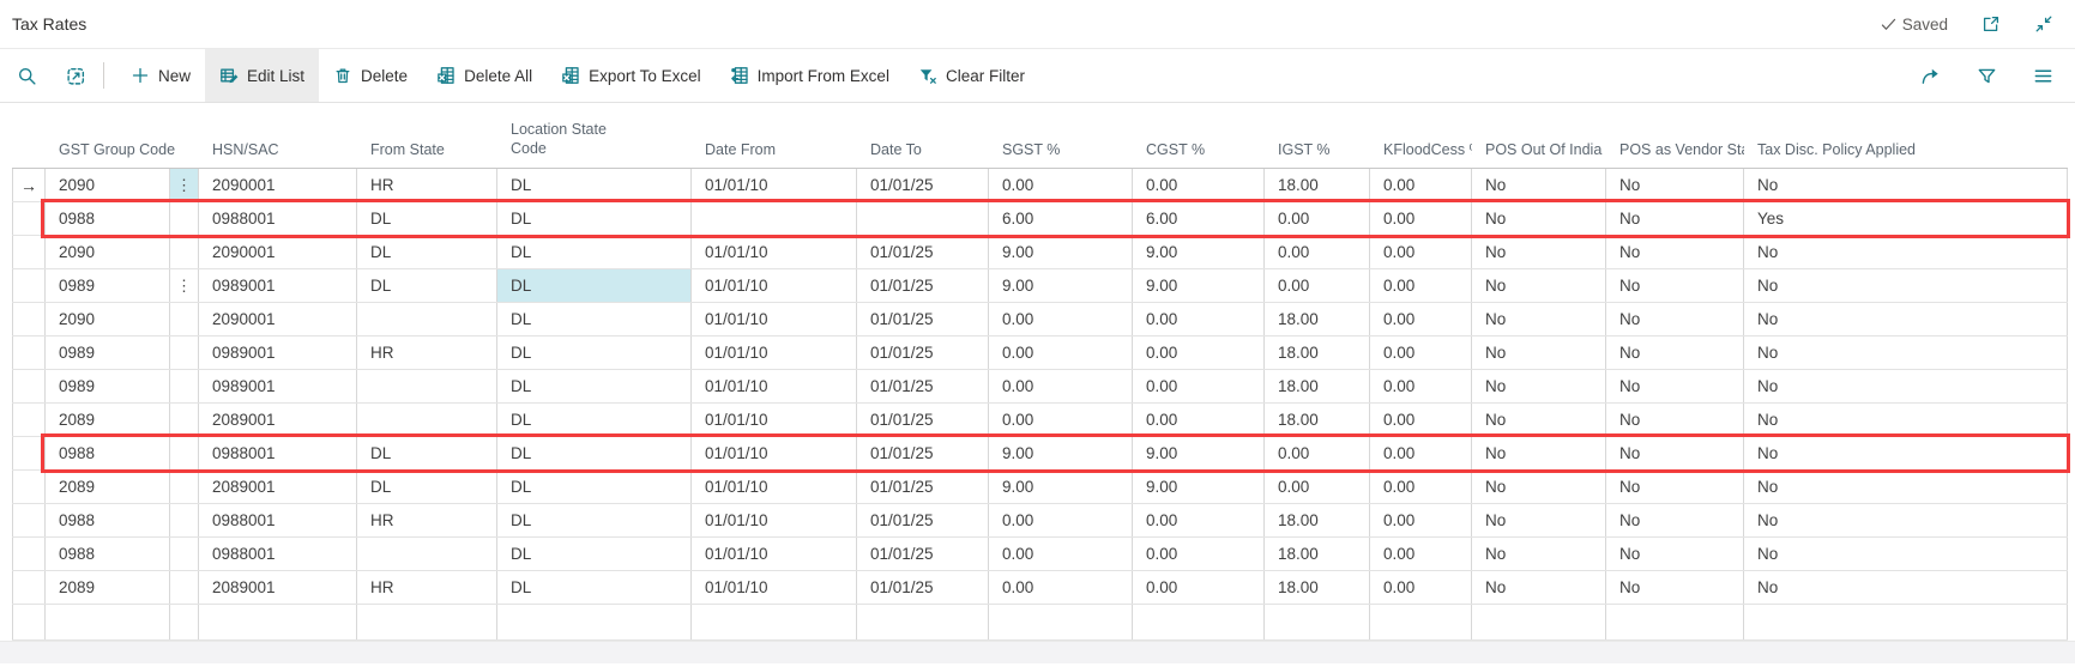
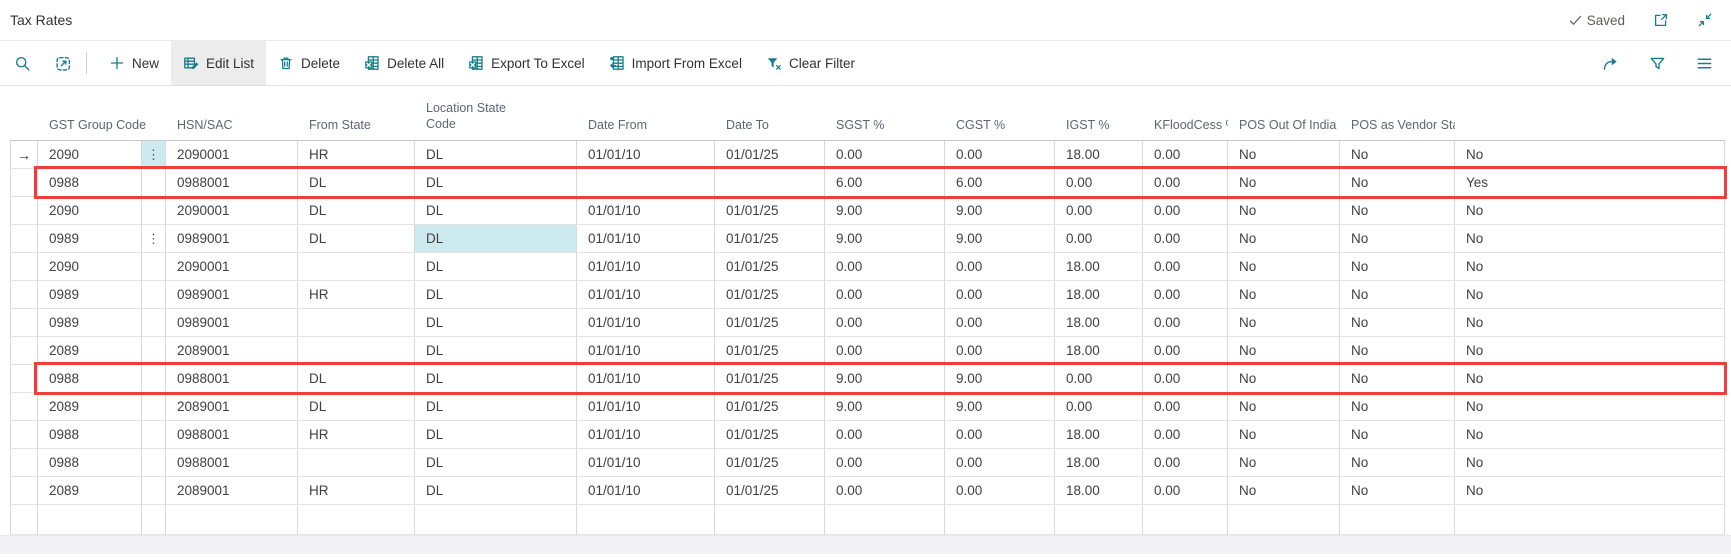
  Tax Rates
  Saved
  New
  Edit List
  Delete
  Delete All
  Export To Excel
  Import From Excel
  Clear Filter
  GST Group Code
  HSN/SAC
  From State
  Location State Code
  Date From
  Date To
  SGST %
  CGST %
  IGST %
  KFloodCess
  POS Out Of India
  POS as Vendor St
- Tax Disc. Policy Applied
  →
  2090
  ⋮
  2090001
  HR
  DL
  01/01/10
  01/01/25
  0.00
  0.00
  18.00
  0.00
  No
  No
  No
  0988
  0988001
  DL
  DL
  6.00
  6.00
  0.00
  0.00
  No
  No
  Yes
  2090
  2090001
  DL
  DL
  01/01/10
  01/01/25
  9.00
  9.00
  0.00
  0.00
  No
  No
  No
  0989
  ⋮
  0989001
  DL
  DL
  01/01/10
  01/01/25
  9.00
  9.00
  0.00
  0.00
  No
  No
  No
  2090
  2090001
  DL
  01/01/10
  01/01/25
  0.00
  0.00
  18.00
  0.00
  No
  No
  No
  0989
  0989001
  HR
  DL
  01/01/10
  01/01/25
  0.00
  0.00
  18.00
  0.00
  No
  No
  No
  0989
  0989001
  DL
  01/01/10
  01/01/25
  0.00
  0.00
  18.00
  0.00
  No
  No
  No
  2089
  2089001
  DL
  01/01/10
  01/01/25
  0.00
  0.00
  18.00
  0.00
  No
  No
  No
  0988
  0988001
  DL
  DL
  01/01/10
  01/01/25
  9.00
  9.00
  0.00
  0.00
  No
  No
  No
  2089
  2089001
  DL
  DL
  01/01/10
  01/01/25
  9.00
  9.00
  0.00
  0.00
  No
  No
  No
  0988
  0988001
  HR
  DL
  01/01/10
  01/01/25
  0.00
  0.00
  18.00
  0.00
  No
  No
  No
  0988
  0988001
  DL
  01/01/10
  01/01/25
  0.00
  0.00
  18.00
  0.00
  No
  No
  No
  2089
  2089001
  HR
  DL
  01/01/10
  01/01/25
  0.00
  0.00
  18.00
  0.00
  No
  No
  No
